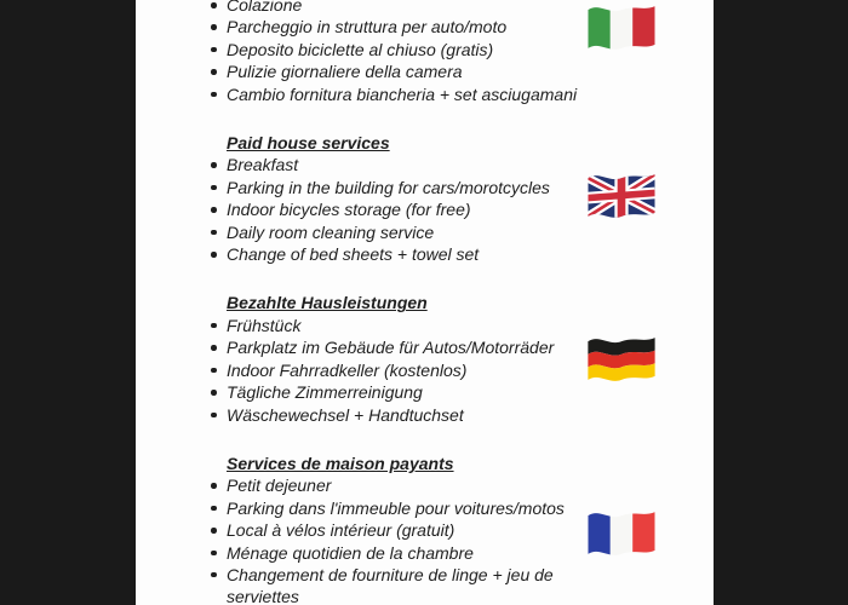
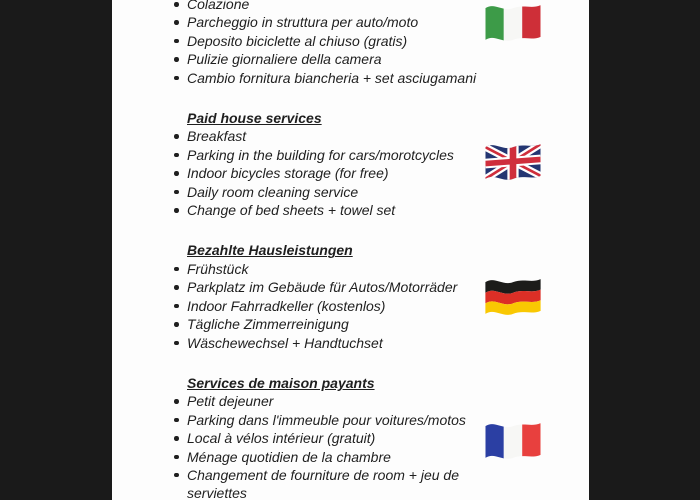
  Colazione
  Parcheggio in struttura per auto/moto
  Deposito biciclette al chiuso (gratis)
  Pulizie giornaliere della camera
  Cambio fornitura biancheria + set asciugamani
  Paid house services
  Breakfast
  Parking in the building for cars/morotcycles
  Indoor bicycles storage (for free)
  Daily room cleaning service
  Change of bed sheets + towel set
  Bezahlte Hausleistungen
  Frühstück
  Parkplatz im Gebäude für Autos/Motorräder
  Indoor Fahrradkeller (kostenlos)
  Tägliche Zimmerreinigung
  Wäschewechsel + Handtuchset
  Services de maison payants
  Petit dejeuner
  Parking dans l'immeuble pour voitures/motos
  Local à vélos intérieur (gratuit)
  Ménage quotidien de la chambre
- Changement de fourniture de linge + jeu de serviettes
+ Changement de fourniture de room + jeu de serviettes
